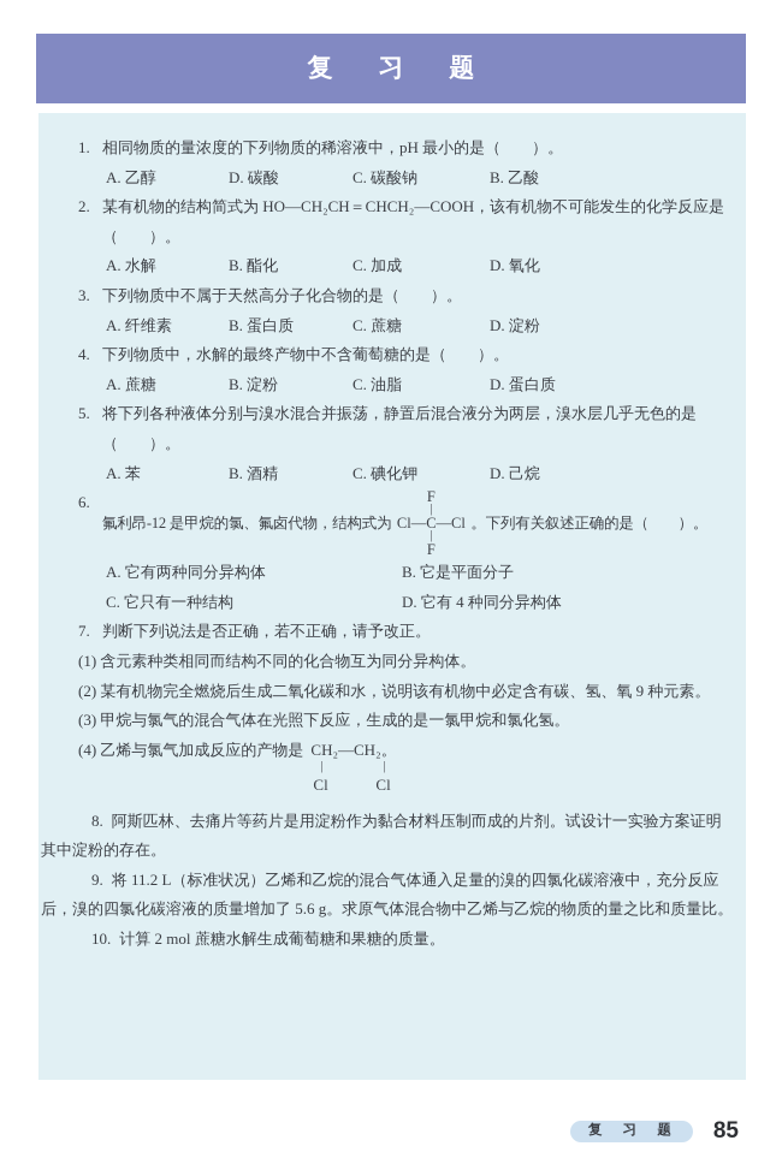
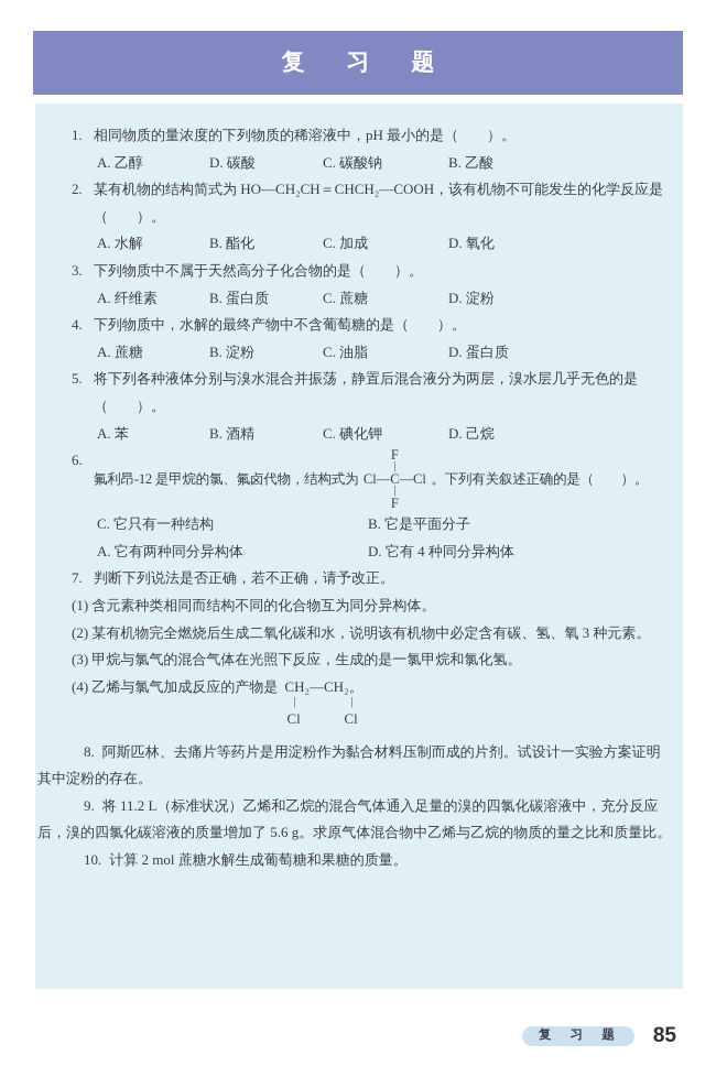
  复 习 题
  1.
  相同物质的量浓度的下列物质的稀溶液中，pH 最小的是（ ）。
  A. 乙醇
  D. 碳酸
  C. 碳酸钠
  B. 乙酸
  2.
  某有机物的结构简式为 HO—CH₂CH＝CHCH₂—COOH，该有机物不可能发生的化学反应是（ ）。
  A. 水解
  B. 酯化
  C. 加成
  D. 氧化
  3.
  下列物质中不属于天然高分子化合物的是（ ）。
  A. 纤维素
  B. 蛋白质
  C. 蔗糖
  D. 淀粉
  4.
  下列物质中，水解的最终产物中不含葡萄糖的是（ ）。
  A. 蔗糖
  B. 淀粉
  C. 油脂
  D. 蛋白质
  5.
  将下列各种液体分别与溴水混合并振荡，静置后混合液分为两层，溴水层几乎无色的是（ ）。
  A. 苯
  B. 酒精
  C. 碘化钾
  D. 己烷
  6.
  氟利昂-12 是甲烷的氯、氟卤代物，结构式为
  F
  |
  Cl—C—Cl
  |
  F
  。下列有关叙述正确的是（ ）。
- A. 它有两种同分异构体
+ C. 它只有一种结构
  B. 它是平面分子
- C. 它只有一种结构
+ A. 它有两种同分异构体
  D. 它有 4 种同分异构体
  7.
  判断下列说法是否正确，若不正确，请予改正。
  (1) 含元素种类相同而结构不同的化合物互为同分异构体。
- (2) 某有机物完全燃烧后生成二氧化碳和水，说明该有机物中必定含有碳、氢、氧 9 种元素。
+ (2) 某有机物完全燃烧后生成二氧化碳和水，说明该有机物中必定含有碳、氢、氧 3 种元素。
  (3) 甲烷与氯气的混合气体在光照下反应，生成的是一氯甲烷和氯化氢。
  (4) 乙烯与氯气加成反应的产物是
  CH₂—CH₂。
  |
  |
  Cl
  Cl
  8. 阿斯匹林、去痛片等药片是用淀粉作为黏合材料压制而成的片剂。试设计一实验方案证明其中淀粉的存在。
  9. 将 11.2 L（标准状况）乙烯和乙烷的混合气体通入足量的溴的四氯化碳溶液中，充分反应后，溴的四氯化碳溶液的质量增加了 5.6 g。求原气体混合物中乙烯与乙烷的物质的量之比和质量比。
  10. 计算 2 mol 蔗糖水解生成葡萄糖和果糖的质量。
  复 习 题
  85
